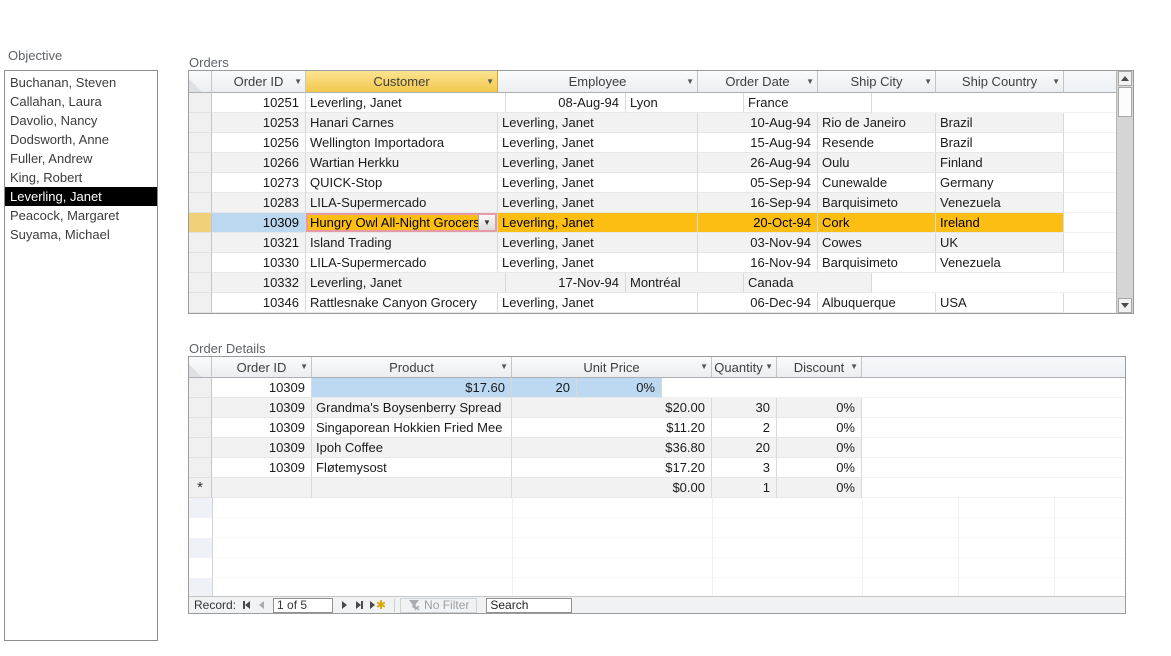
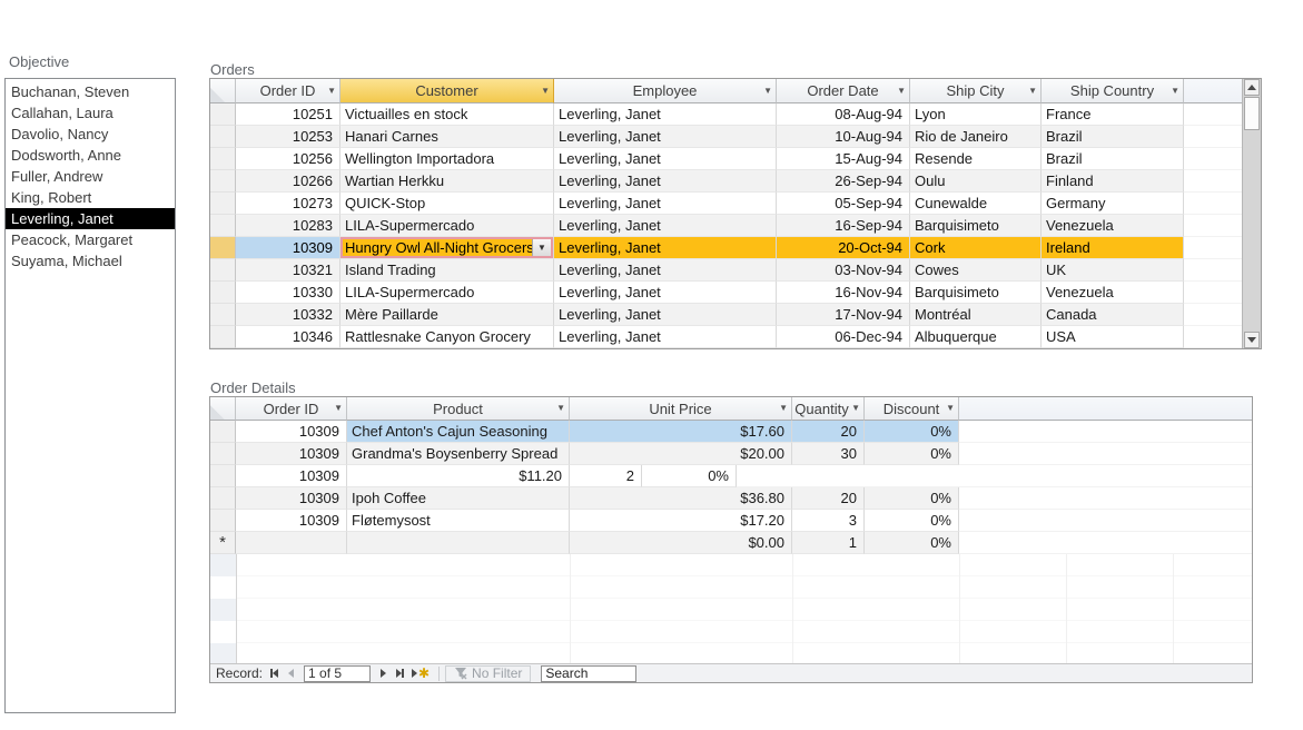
  Objective
  Buchanan, Steven
  Callahan, Laura
  Davolio, Nancy
  Dodsworth, Anne
  Fuller, Andrew
  King, Robert
  Leverling, Janet
  Peacock, Margaret
  Suyama, Michael
  Orders
  Order ID
  ▼
  Customer
  ▼
  Employee
  ▼
  Order Date
  ▼
  Ship City
  ▼
  Ship Country
  ▼
  10251
+ Victuailles en stock
  Leverling, Janet
  08-Aug-94
  Lyon
  France
  10253
  Hanari Carnes
  Leverling, Janet
  10-Aug-94
  Rio de Janeiro
  Brazil
  10256
  Wellington Importadora
  Leverling, Janet
  15-Aug-94
  Resende
  Brazil
  10266
  Wartian Herkku
  Leverling, Janet
- 26-Aug-94
+ 26-Sep-94
  Oulu
  Finland
  10273
  QUICK-Stop
  Leverling, Janet
  05-Sep-94
  Cunewalde
  Germany
  10283
  LILA-Supermercado
  Leverling, Janet
  16-Sep-94
  Barquisimeto
  Venezuela
  10309
  Hungry Owl All-Night Grocers
  ▼
  Leverling, Janet
  20-Oct-94
  Cork
  Ireland
  10321
  Island Trading
  Leverling, Janet
  03-Nov-94
  Cowes
  UK
  10330
  LILA-Supermercado
  Leverling, Janet
  16-Nov-94
  Barquisimeto
  Venezuela
  10332
+ Mère Paillarde
  Leverling, Janet
  17-Nov-94
  Montréal
  Canada
  10346
  Rattlesnake Canyon Grocery
  Leverling, Janet
  06-Dec-94
  Albuquerque
  USA
  Order Details
  Order ID
  ▼
  Product
  ▼
  Unit Price
  ▼
  Quantity
  ▼
  Discount
  ▼
  10309
+ Chef Anton's Cajun Seasoning
  $17.60
  20
  0%
  10309
  Grandma's Boysenberry Spread
  $20.00
  30
  0%
  10309
- Singaporean Hokkien Fried Mee
  $11.20
  2
  0%
  10309
  Ipoh Coffee
  $36.80
  20
  0%
  10309
  Fløtemysost
  $17.20
  3
  0%
  *
  $0.00
  1
  0%
  Record:
  1 of 5
  ✱
  No Filter
  Search
